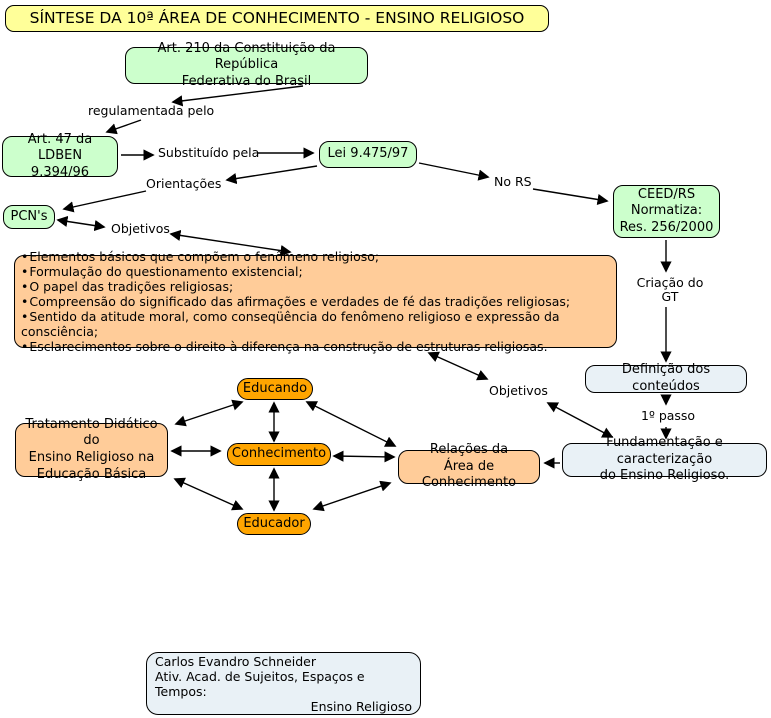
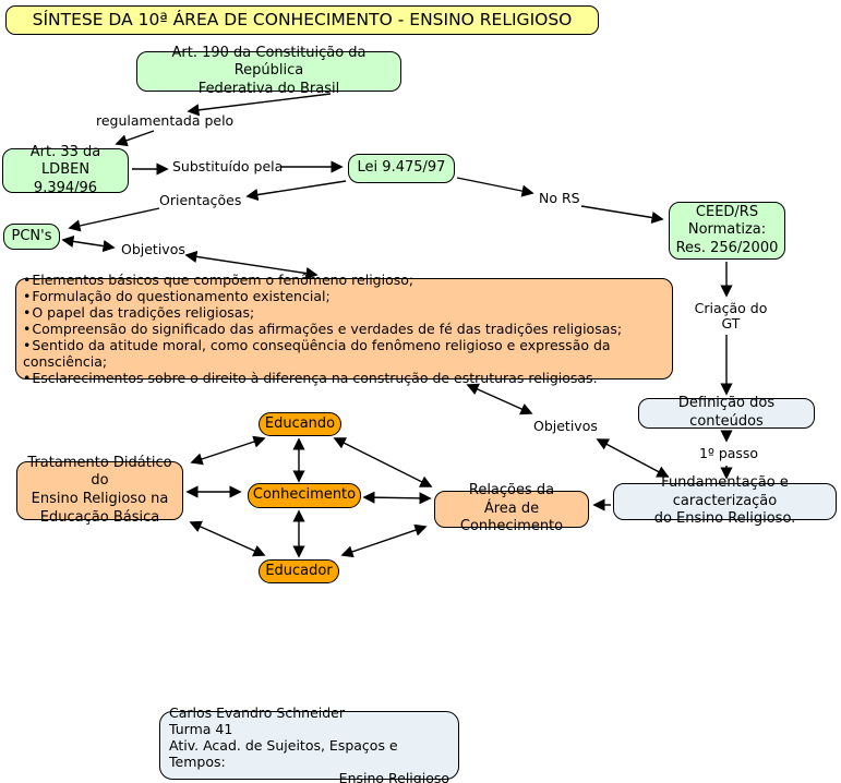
  SÍNTESE DA 10ª ÁREA DE CONHECIMENTO - ENSINO RELIGIOSO
- Art. 210 da Constituição da República
+ Art. 190 da Constituição da República
  Federativa do Brasil
- Art. 47 da
+ Art. 33 da
  LDBEN 9.394/96
  Lei 9.475/97
  CEED/RS
  Normatiza:
  Res. 256/2000
  PCN's
  Elementos básicos que compõem o fenômeno religioso;
  Formulação do questionamento existencial;
  O papel das tradições religiosas;
  Compreensão do significado das afirmações e verdades de fé das tradições religiosas;
  Sentido da atitude moral, como conseqüência do fenômeno religioso e expressão da consciência;
  Esclarecimentos sobre o direito à diferença na construção de estruturas religiosas.
  Definição dos conteúdos
  Fundamentação e caracterização
  do Ensino Religioso.
  Educando
  Conhecimento
  Educador
  Tratamento Didático do
  Ensino Religioso na
  Educação Básica
  Relações da
  Área de Conhecimento
  regulamentada pelo
  Substituído pela
  Orientações
  No RS
  Objetivos
  Criação do
  GT
  1º passo
  Objetivos
  Carlos Evandro Schneider
+ Turma 41
  Ativ. Acad. de Sujeitos, Espaços e Tempos:
  Ensino Religioso
